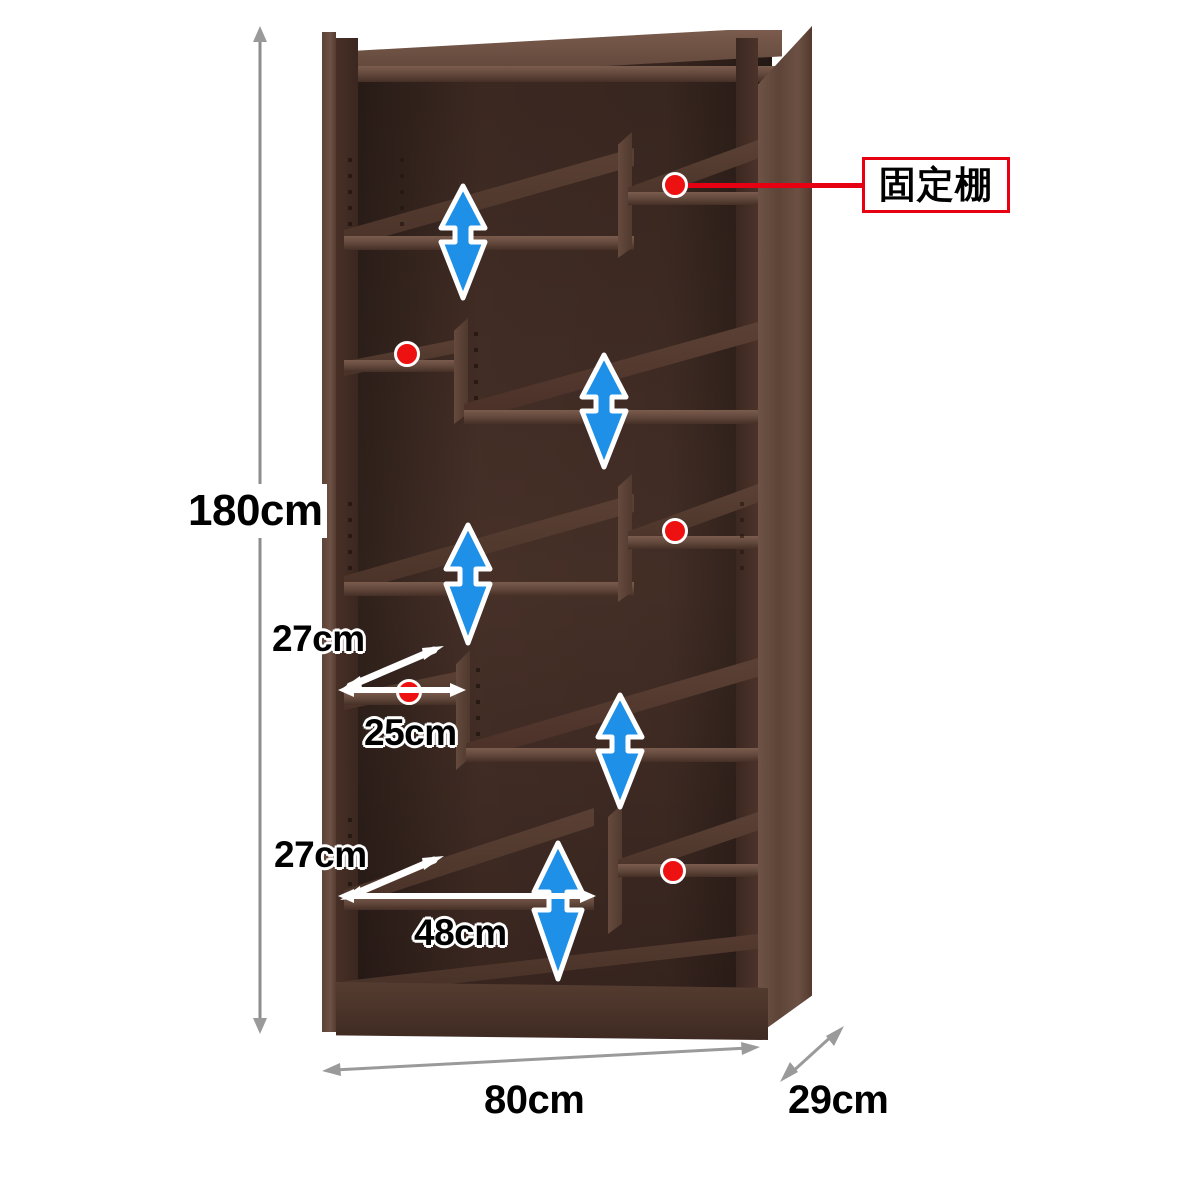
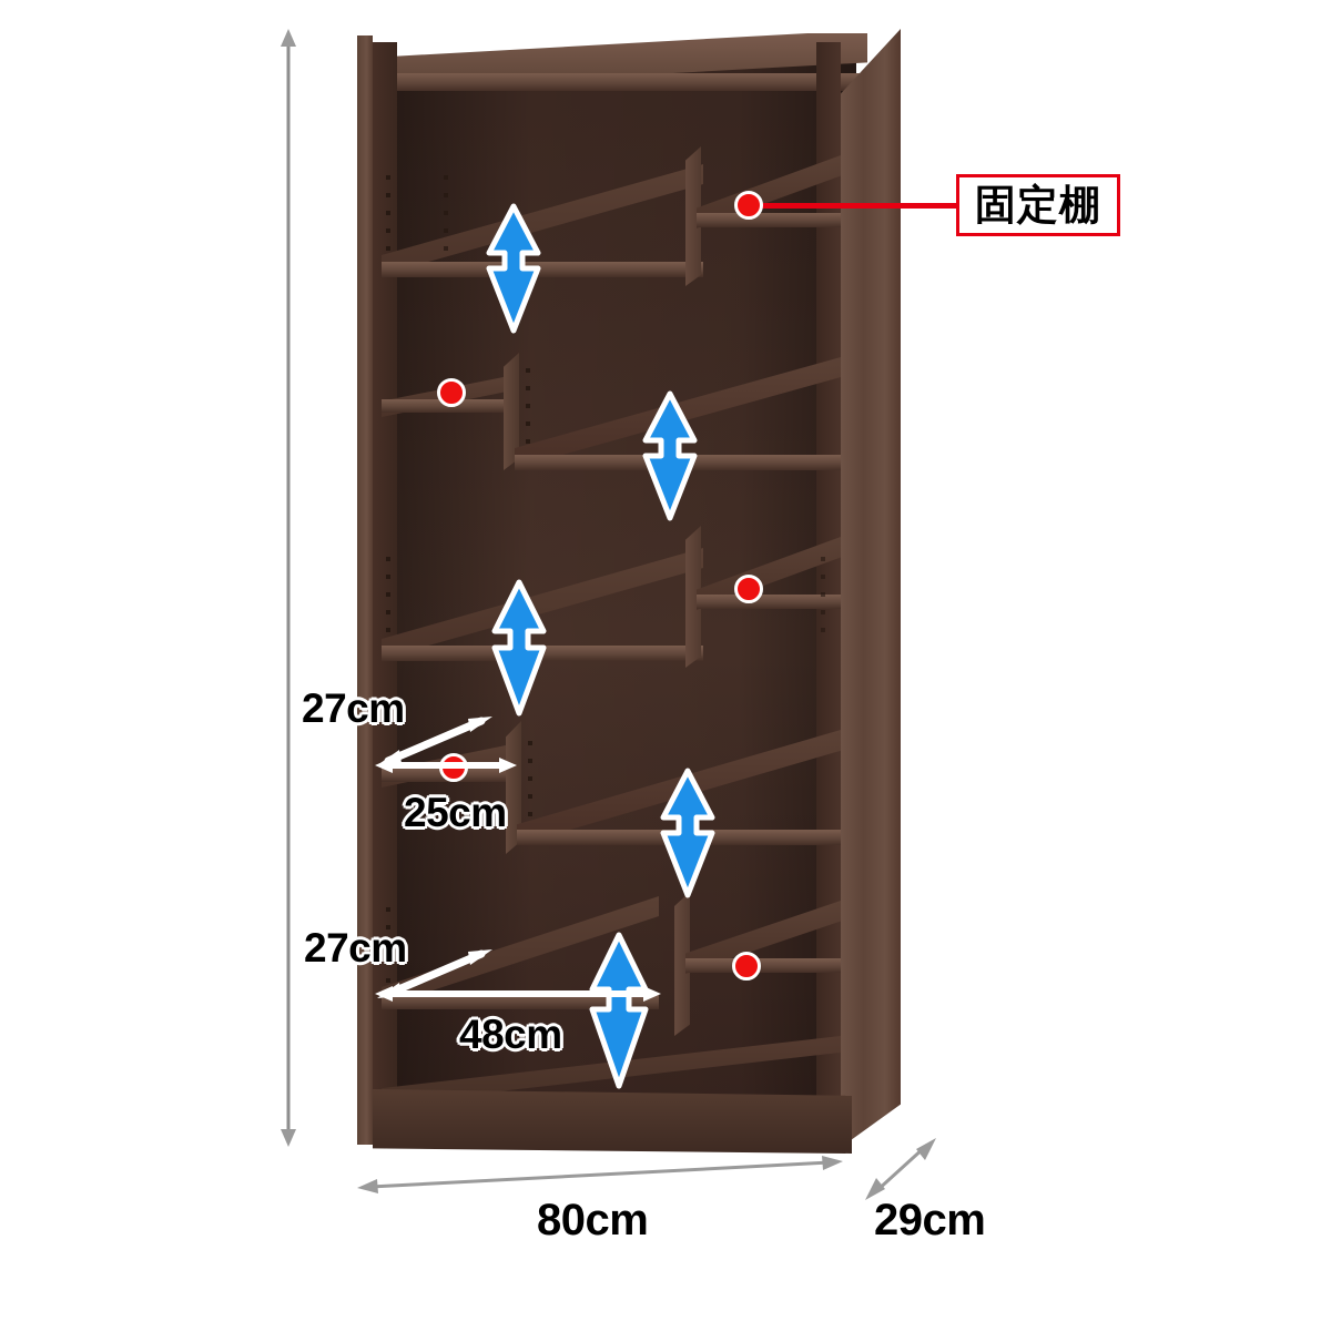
  固定棚
- 180cm
  27cm
  25cm
  27cm
  48cm
  80cm
  29cm
